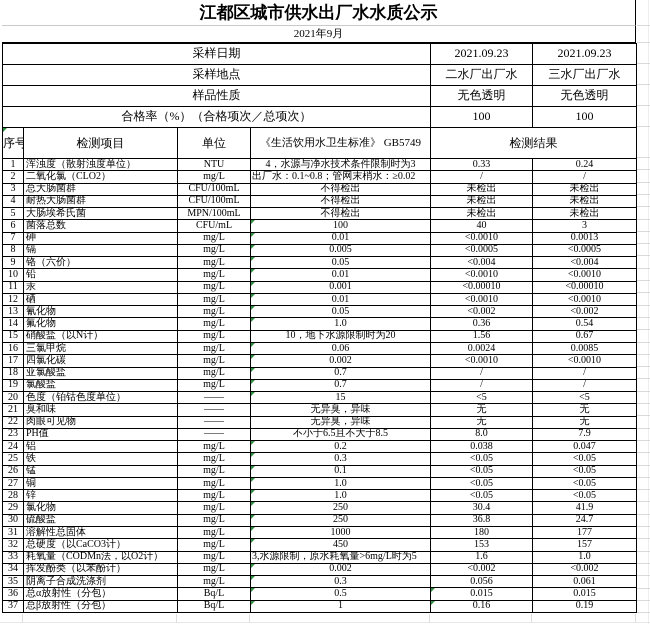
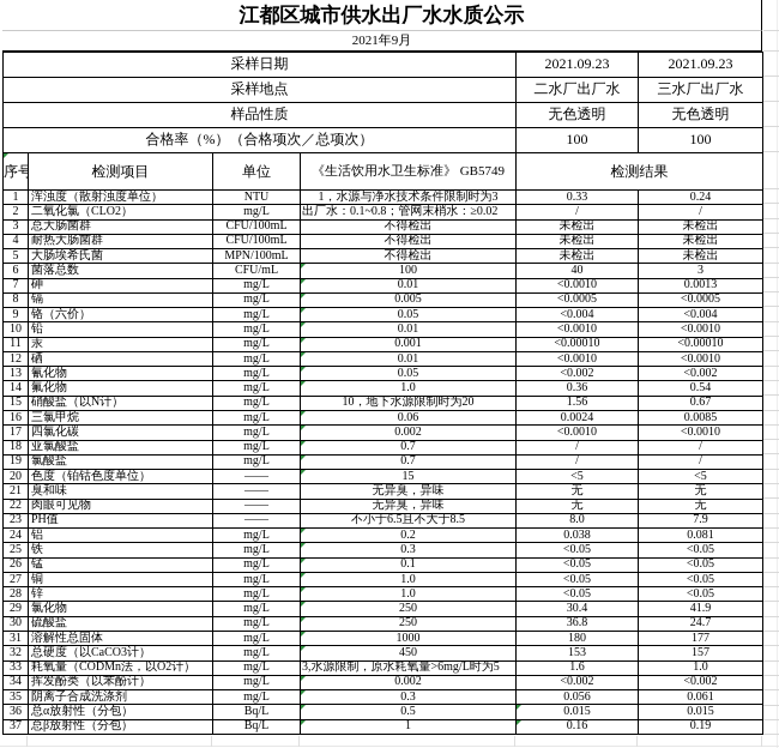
  江都区城市供水出厂水水质公示
  2021年9月
  采样日期	2021.09.23	2021.09.23
  采样地点	二水厂出厂水	三水厂出厂水
  样品性质	无色透明	无色透明
  合格率（%）（合格项次／总项次）	100	100
  序号	检测项目	单位	《生活饮用水卫生标准》 GB5749	检测结果
- 1	浑浊度（散射浊度单位）	NTU	4，水源与净水技术条件限制时为3	0.33	0.24
+ 1	浑浊度（散射浊度单位）	NTU	1，水源与净水技术条件限制时为3	0.33	0.24
  2	二氧化氯（CLO2）	mg/L	出厂水：0.1~0.8；管网末梢水：≥0.02	/	/
  3	总大肠菌群	CFU/100mL	不得检出	未检出	未检出
  4	耐热大肠菌群	CFU/100mL	不得检出	未检出	未检出
  5	大肠埃希氏菌	MPN/100mL	不得检出	未检出	未检出
  6	菌落总数	CFU/mL	100	40	3
  7	砷	mg/L	0.01	<0.0010	0.0013
  8	镉	mg/L	0.005	<0.0005	<0.0005
  9	铬（六价）	mg/L	0.05	<0.004	<0.004
  10	铅	mg/L	0.01	<0.0010	<0.0010
  11	汞	mg/L	0.001	<0.00010	<0.00010
  12	硒	mg/L	0.01	<0.0010	<0.0010
  13	氰化物	mg/L	0.05	<0.002	<0.002
  14	氟化物	mg/L	1.0	0.36	0.54
  15	硝酸盐（以N计）	mg/L	10，地下水源限制时为20	1.56	0.67
  16	三氯甲烷	mg/L	0.06	0.0024	0.0085
  17	四氯化碳	mg/L	0.002	<0.0010	<0.0010
  18	亚氯酸盐	mg/L	0.7	/	/
  19	氯酸盐	mg/L	0.7	/	/
  20	色度（铂钴色度单位）	——	15	<5	<5
  21	臭和味	——	无异臭，异味	无	无
  22	肉眼可见物	——	无异臭，异味	无	无
  23	PH值	——	不小于6.5且不大于8.5	8.0	7.9
- 24	铝	mg/L	0.2	0.038	0.047
+ 24	铝	mg/L	0.2	0.038	0.081
  25	铁	mg/L	0.3	<0.05	<0.05
  26	锰	mg/L	0.1	<0.05	<0.05
  27	铜	mg/L	1.0	<0.05	<0.05
  28	锌	mg/L	1.0	<0.05	<0.05
  29	氯化物	mg/L	250	30.4	41.9
  30	硫酸盐	mg/L	250	36.8	24.7
  31	溶解性总固体	mg/L	1000	180	177
  32	总硬度（以CaCO3计）	mg/L	450	153	157
  33	耗氧量（CODMn法，以O2计）	mg/L	3,水源限制，原水耗氧量>6mg/L时为5	1.6	1.0
  34	挥发酚类（以苯酚计）	mg/L	0.002	<0.002	<0.002
  35	阴离子合成洗涤剂	mg/L	0.3	0.056	0.061
  36	总α放射性（分包）	Bq/L	0.5	0.015	0.015
  37	总β放射性（分包）	Bq/L	1	0.16	0.19
